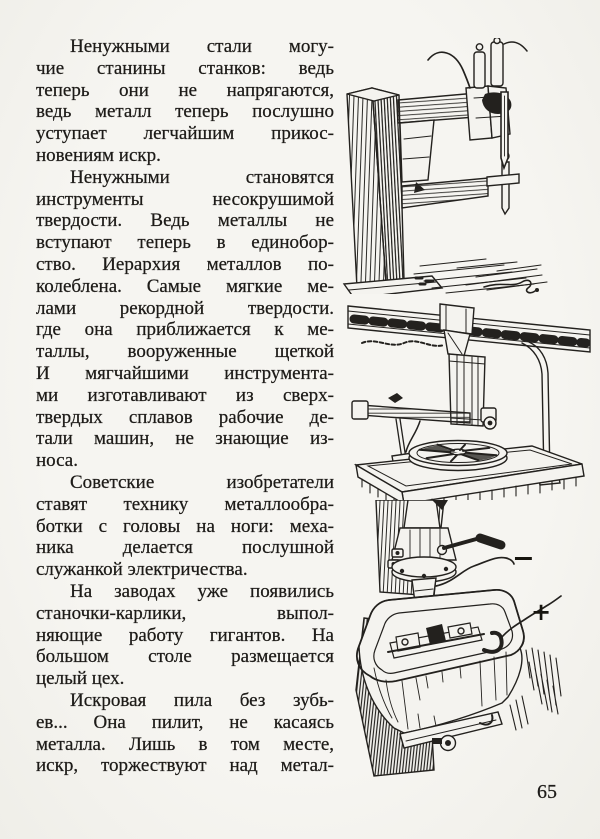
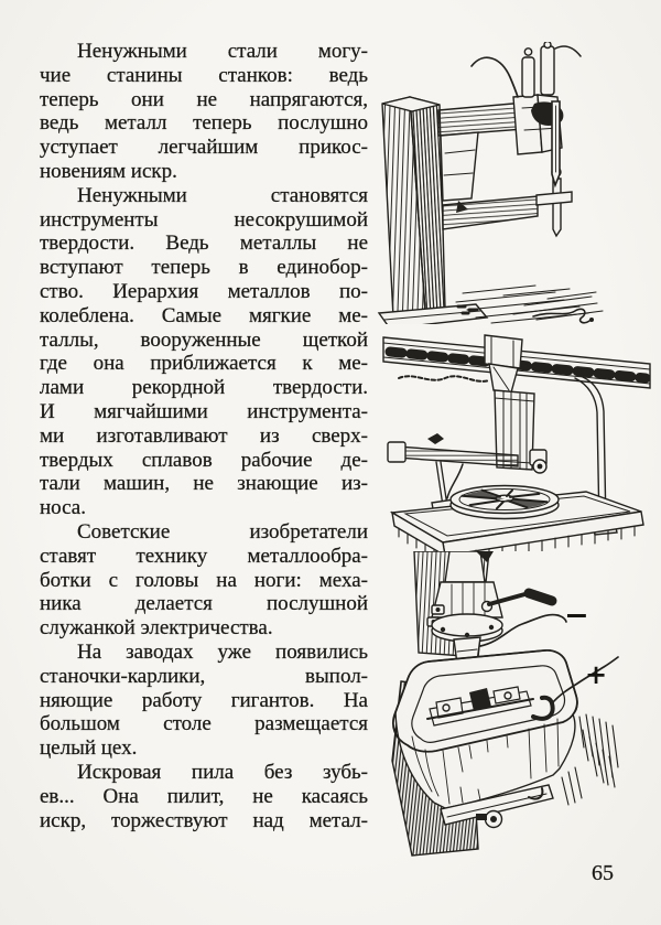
  Ненужными стали могу-
  чие станины станков: ведь
  теперь они не напрягаются,
  ведь металл теперь послушно
  уступает легчайшим прикос-
  новениям искр.
  Ненужными становятся
  инструменты несокрушимой
  твердости. Ведь металлы не
  вступают теперь в единобор-
  ство. Иерархия металлов по-
  колеблена. Самые мягкие ме-
- лами рекордной твердости.
+ таллы, вооруженные щеткой
  где она приближается к ме-
- таллы, вооруженные щеткой
+ лами рекордной твердости.
  И мягчайшими инструмента-
  ми изготавливают из сверх-
  твердых сплавов рабочие де-
  тали машин, не знающие из-
  носа.
  Советские изобретатели
  ставят технику металлообра-
  ботки с головы на ноги: меха-
  ника делается послушной
  служанкой электричества.
  На заводах уже появились
  станочки-карлики, выпол-
  няющие работу гигантов. На
  большом столе размещается
  целый цех.
  Искровая пила без зубь-
  ев... Она пилит, не касаясь
- металла. Лишь в том месте,
  искр, торжествуют над метал-
  −
  +
  65
